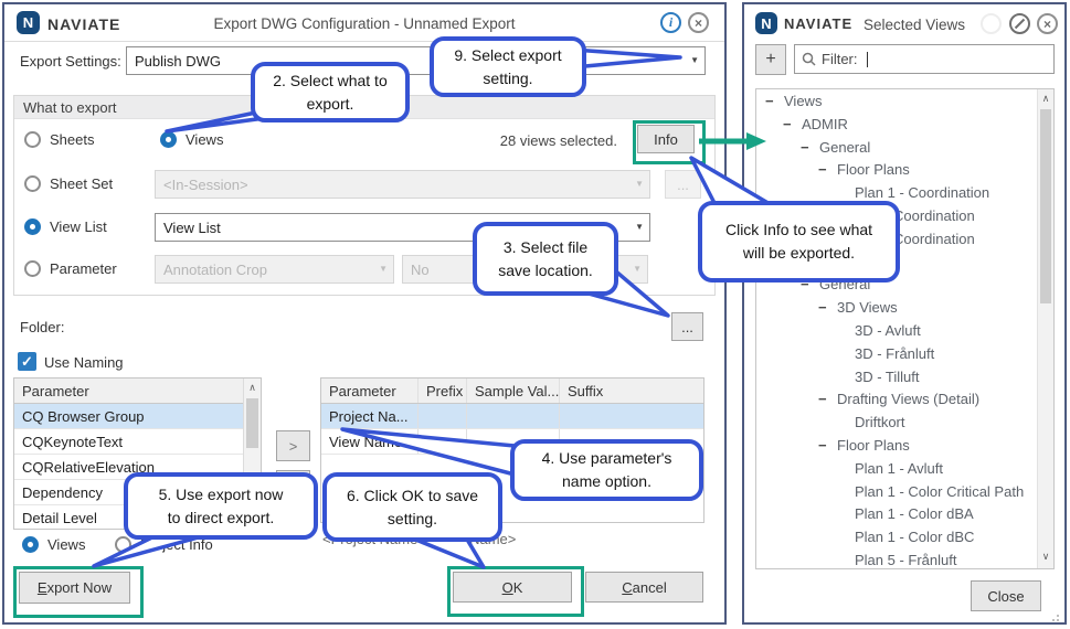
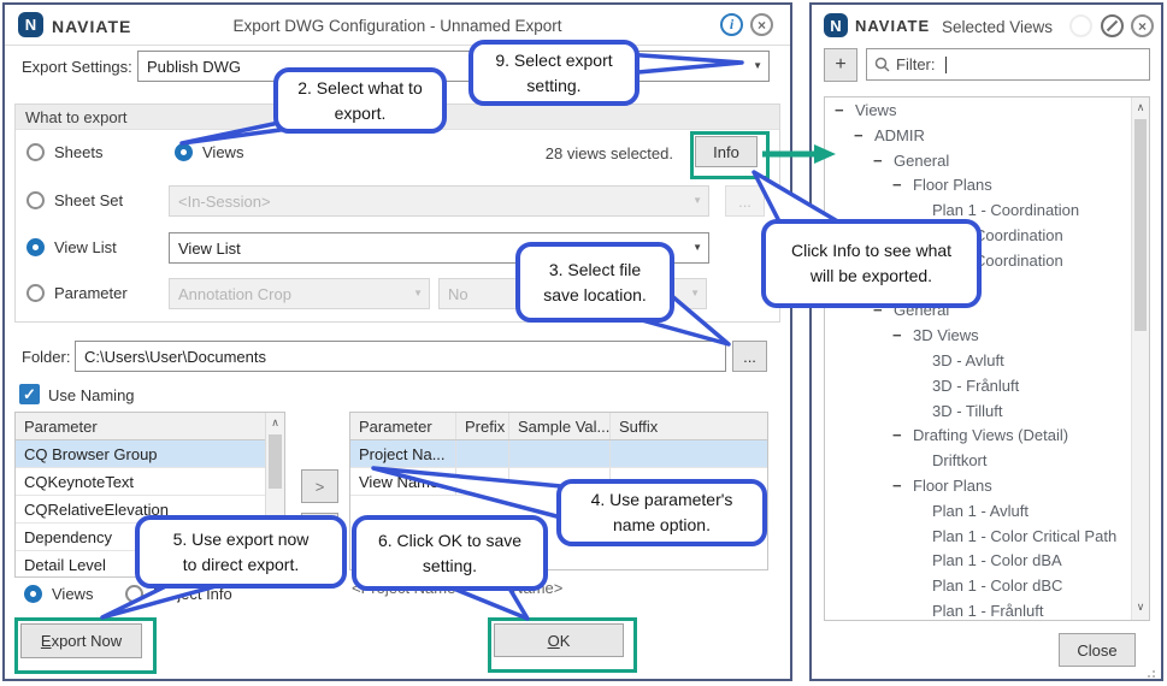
  N
  NAVIATE
  Export DWG Configuration - Unnamed Export
  i
  ×
  Export Settings:
  Publish DWG
  ▼
  What to export
  Sheets
  Views
  28 views selected.
  Info
  Sheet Set
  <In-Session>
  ▼
  ...
  View List
  View List
  ▼
  Parameter
  Annotation Crop
  ▼
  No
  ▼
  Folder:
+ C:\Users\User\Documents
  ...
  ✓
  Use Naming
  Parameter
  CQ Browser Group
  CQKeynoteText
  CQRelativeElevation
  Dependency
  Detail Level
  ∧
  >
  Parameter
  Prefix
  Sample Val...
  Suffix
  Project Na...
  View Na
  Views
  E
  xport Now
  O
  K
- C
- ancel
  N
  NAVIATE
  Selected Views
  ×
  +
  Filter:
  −
  Views
  −
  ADMIR
  −
  General
  −
  Floor Plans
  Plan 1 - Coordination
  oordination
  oordination
  −
  General
  −
  3D Views
  3D - Avluft
  3D - Frånluft
  3D - Tilluft
  −
  Drafting Views (Detail)
  Driftkort
  −
  Floor Plans
  Plan 1 - Avluft
  Plan 1 - Color Critical Path
  Plan 1 - Color dBA
  Plan 1 - Color dBC
- Plan 5 - Frånluft
+ Plan 1 - Frånluft
  ∧
  ∨
  Close
  9. Select export
  setting.
  2. Select what to
  export.
  3. Select file
  save location.
  4. Use parameter's
  name option.
  5. Use export now
  to direct export.
  6. Click OK to save
  setting.
  Click Info to see what
  will be exported.
